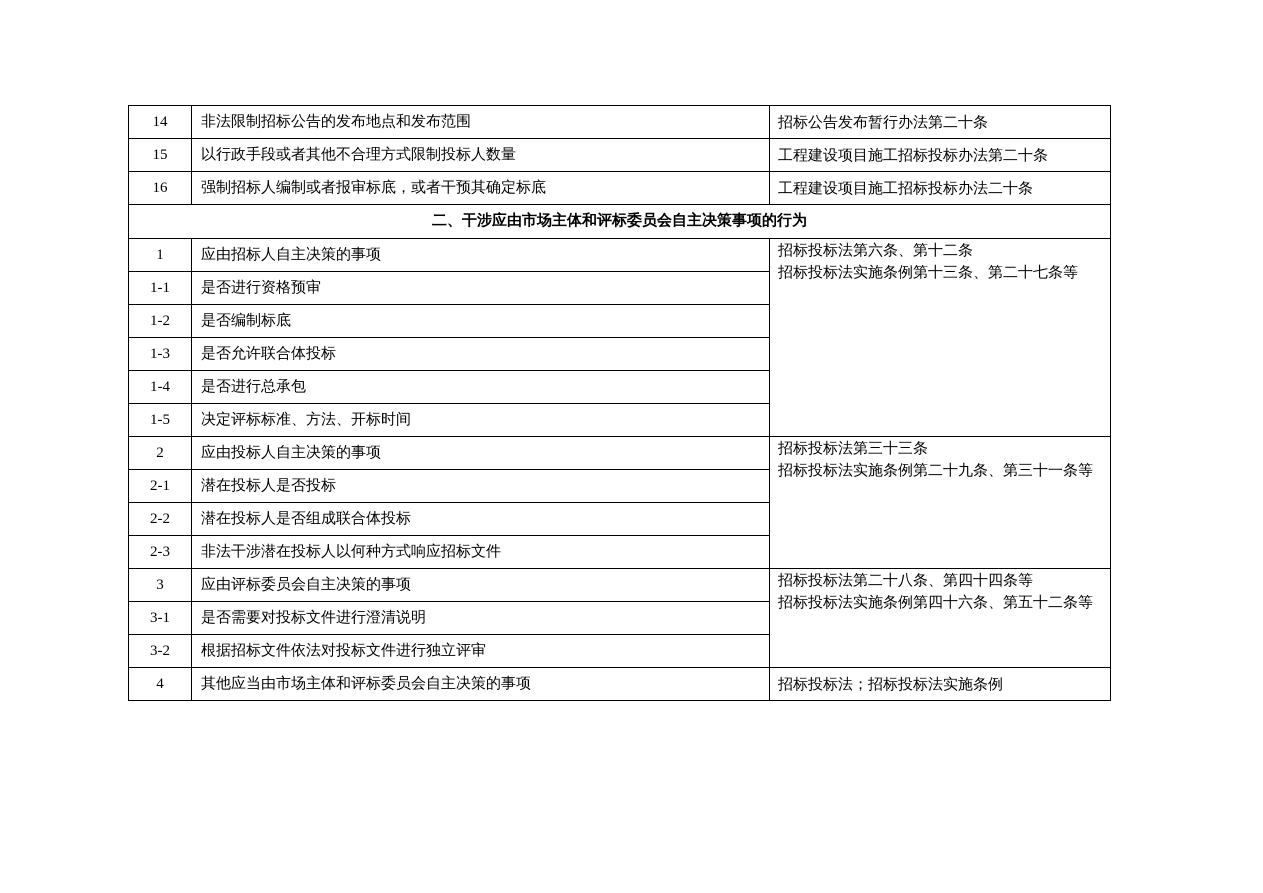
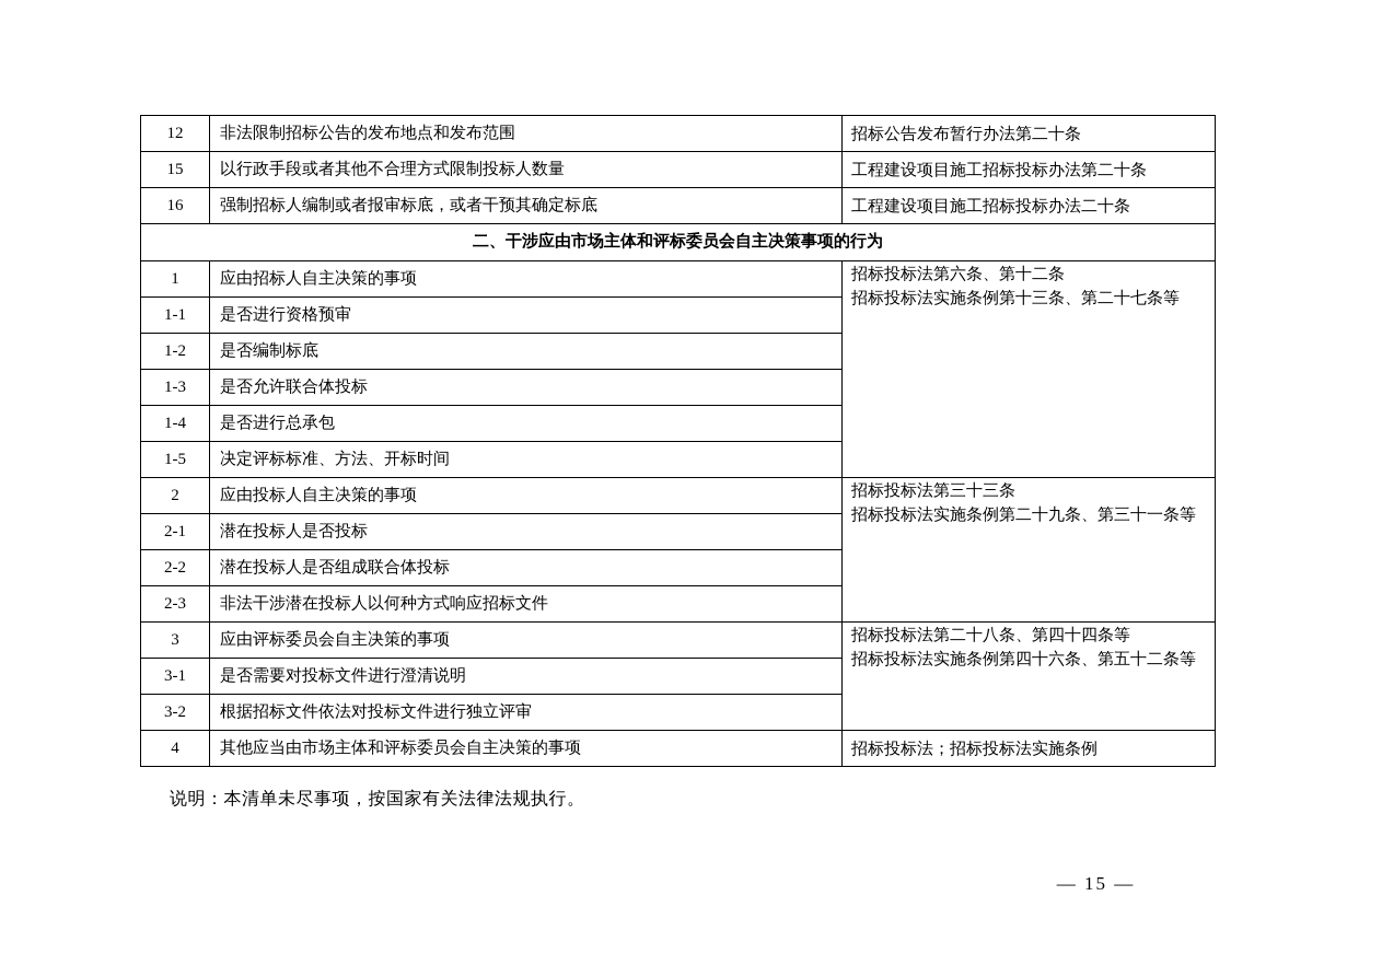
- 14	非法限制招标公告的发布地点和发布范围	招标公告发布暂行办法第二十条
+ 12	非法限制招标公告的发布地点和发布范围	招标公告发布暂行办法第二十条
  15	以行政手段或者其他不合理方式限制投标人数量	工程建设项目施工招标投标办法第二十条
  16	强制招标人编制或者报审标底，或者干预其确定标底	工程建设项目施工招标投标办法二十条
  二、干涉应由市场主体和评标委员会自主决策事项的行为
  1	应由招标人自主决策的事项	招标投标法第六条、第十二条 招标投标法实施条例第十三条、第二十七条等
  1-1	是否进行资格预审
  1-2	是否编制标底
  1-3	是否允许联合体投标
  1-4	是否进行总承包
  1-5	决定评标标准、方法、开标时间
  2	应由投标人自主决策的事项	招标投标法第三十三条 招标投标法实施条例第二十九条、第三十一条等
  2-1	潜在投标人是否投标
  2-2	潜在投标人是否组成联合体投标
  2-3	非法干涉潜在投标人以何种方式响应招标文件
  3	应由评标委员会自主决策的事项	招标投标法第二十八条、第四十四条等 招标投标法实施条例第四十六条、第五十二条等
  3-1	是否需要对投标文件进行澄清说明
  3-2	根据招标文件依法对投标文件进行独立评审
  4	其他应当由市场主体和评标委员会自主决策的事项	招标投标法；招标投标法实施条例
+ 说明：本清单未尽事项，按国家有关法律法规执行。
+ — 15 —
